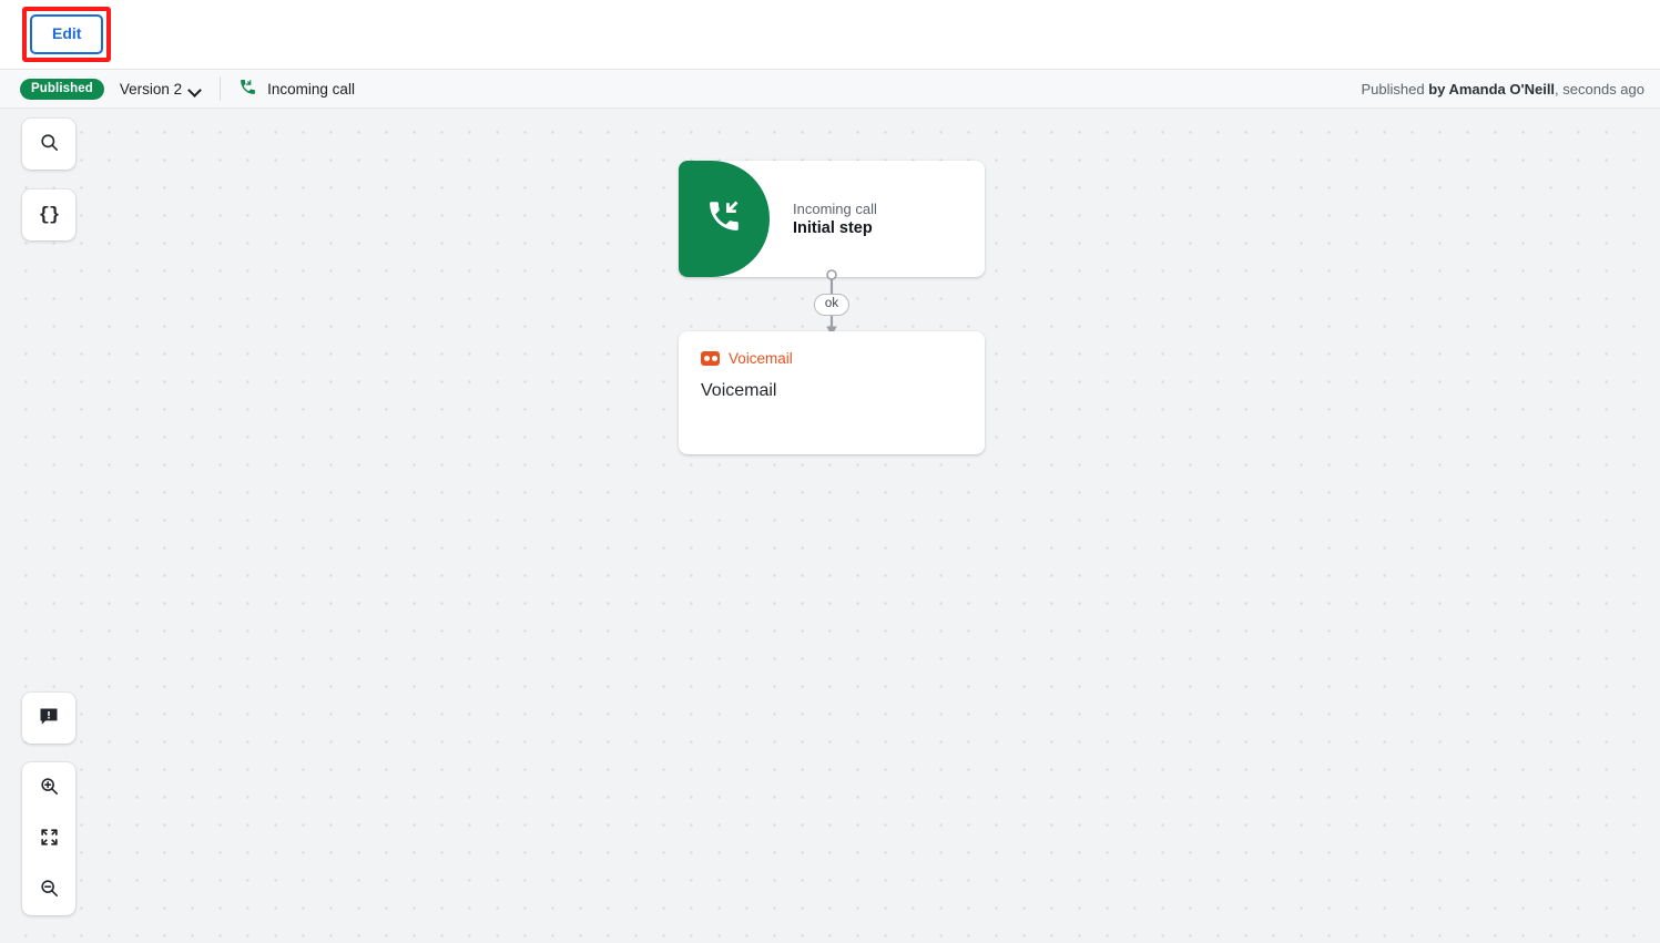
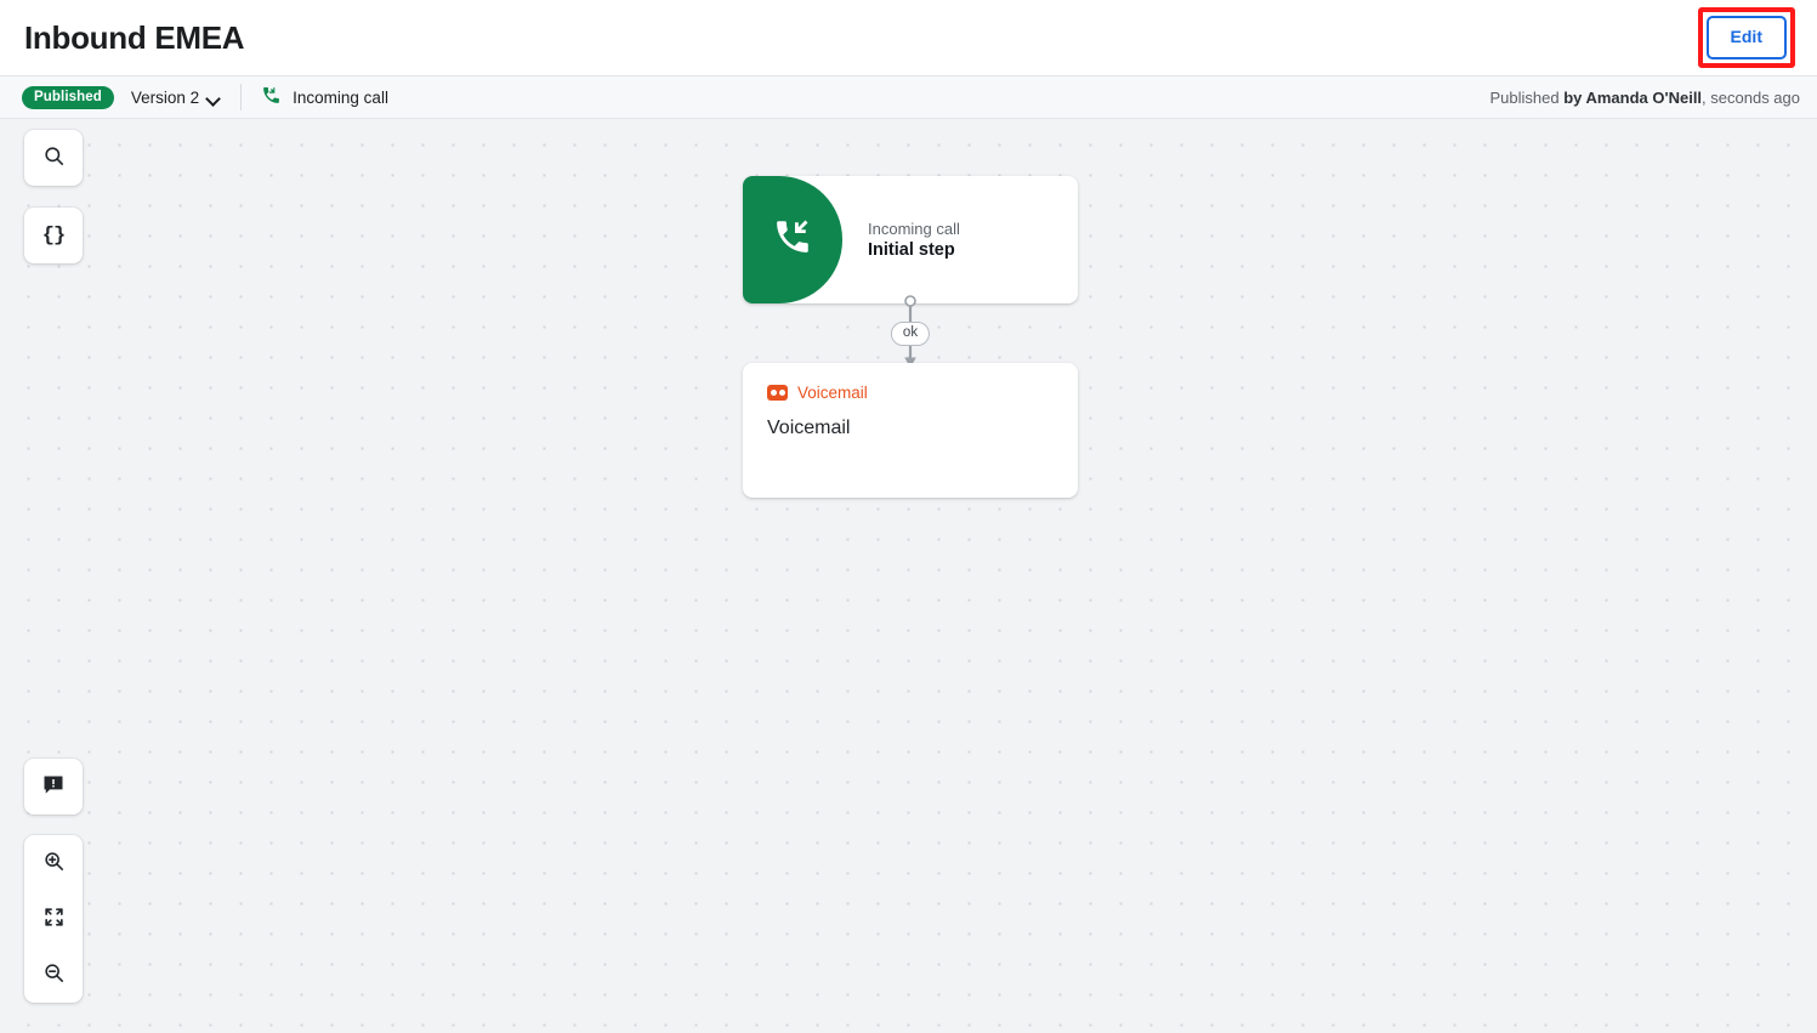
+ Inbound EMEA
  Edit
  Published
  Version 2
  Incoming call
  Published by Amanda O'Neill, seconds ago
  {}
  Incoming call
  Initial step
  ok
  Voicemail
  Voicemail
